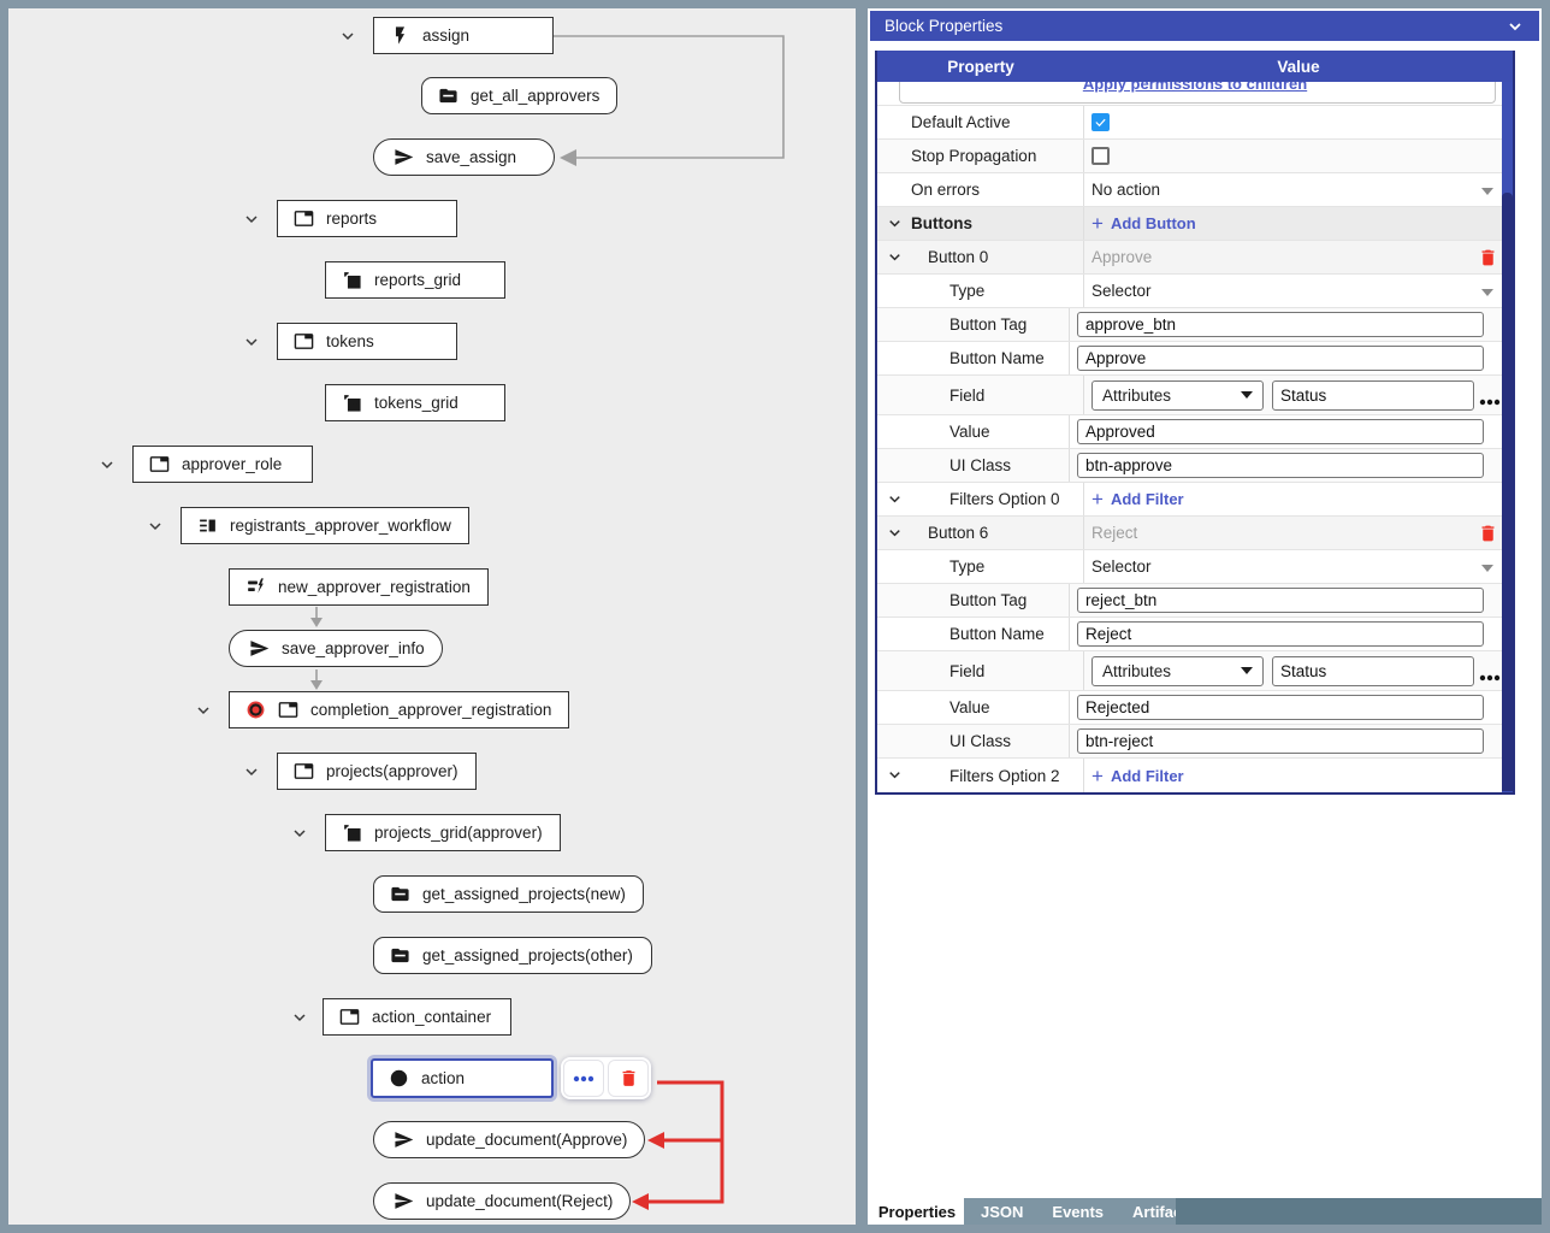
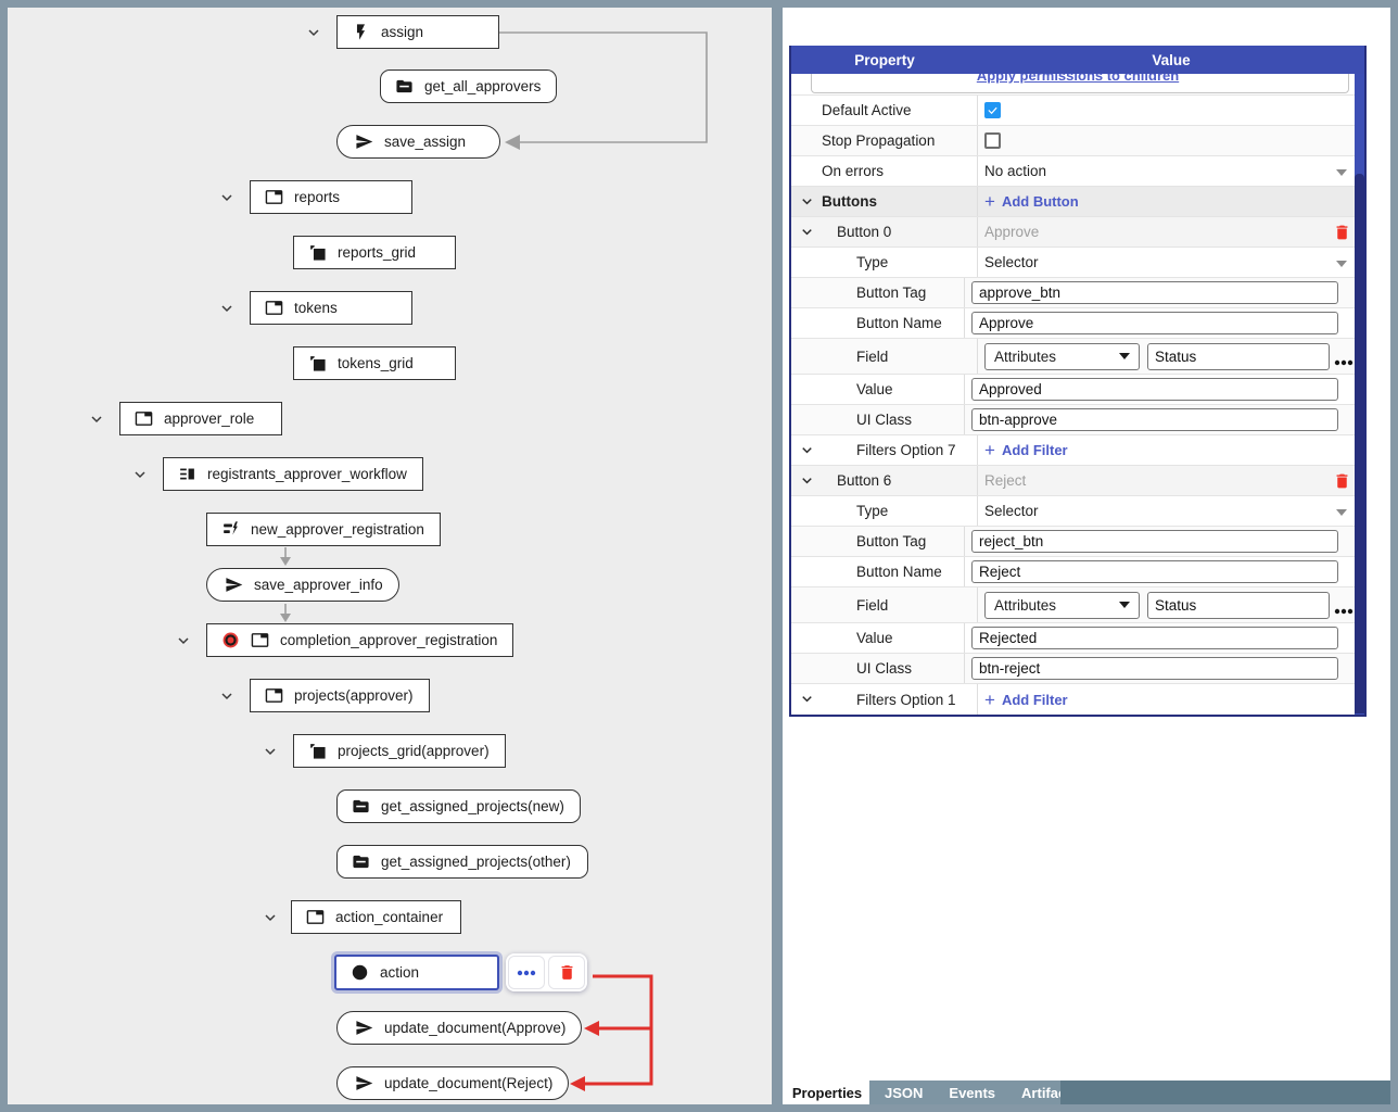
  assign
  get_all_approvers
  save_assign
  reports
  reports_grid
  tokens
  tokens_grid
  approver_role
  registrants_approver_workflow
  new_approver_registration
  save_approver_info
  completion_approver_registration
  projects(approver)
  projects_grid(approver)
  get_assigned_projects(new)
  get_assigned_projects(other)
  action_container
  action
  update_document(Approve)
  update_document(Reject)
- Block Properties
  Property
  Value
  Apply permissions to children
  Default Active
  Stop Propagation
  On errors
  No action
  Buttons
  Add Button
  Button 0
  Approve
  Type
  Selector
  Button Tag
  approve_btn
  Button Name
  Approve
  Field
  Attributes
  Status
  Value
  Approved
  UI Class
  btn-approve
- Filters Option 0
+ Filters Option 7
  Add Filter
  Button 6
  Reject
  Type
  Selector
  Button Tag
  reject_btn
  Button Name
  Reject
  Field
  Attributes
  Status
  Value
  Rejected
  UI Class
  btn-reject
- Filters Option 2
+ Filters Option 1
  Add Filter
  Properties
  JSON
  Events
